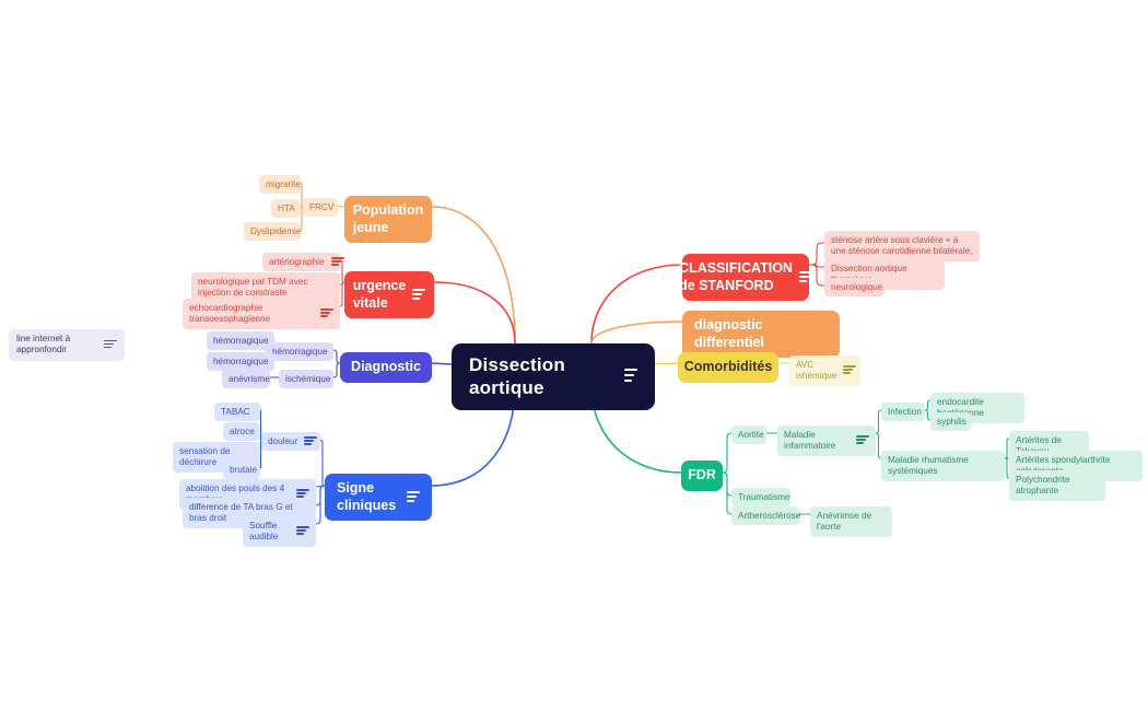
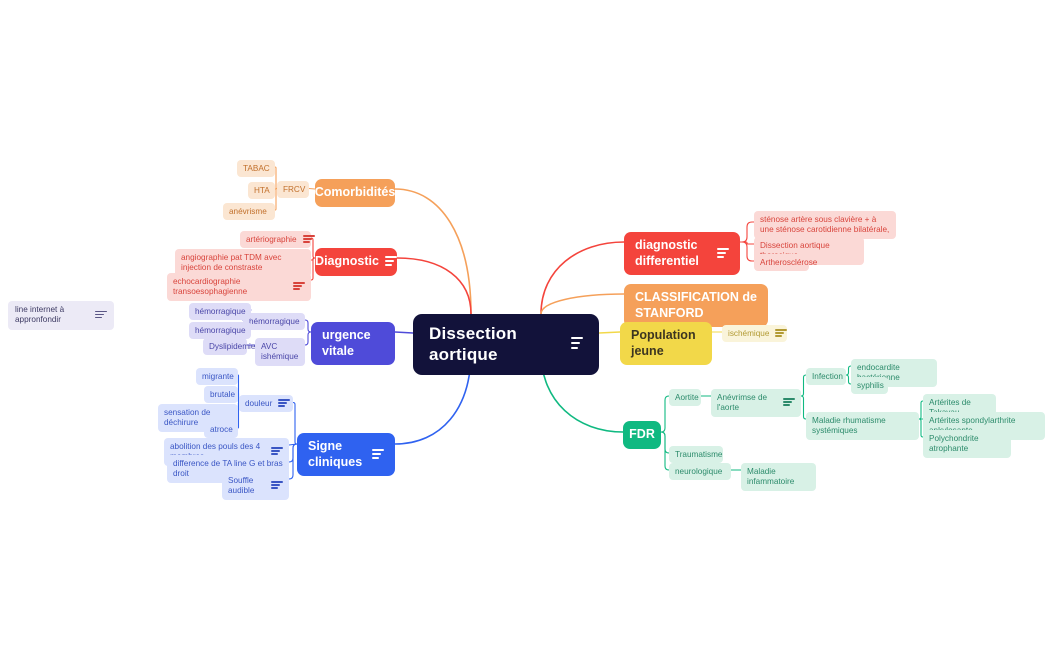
  Dissection aortique
- Population jeune
+ Comorbidités
  FRCV
- migrante
+ TABAC
  HTA
- Dyslipidemie
+ anévrisme
- urgence vitale
+ Diagnostic
  artériographie
- neurologique pat TDM avec injection de constraste
+ angiographie pat TDM avec injection de constraste
  echocardiographie transoesophagienne
- Diagnostic
+ urgence vitale
  hémorragique
  hémorragique
  hémorragique
- ischémique
+ AVC ishémique
- anévrisme
+ Dyslipidemie
  Signe cliniques
  douleur
- TABAC
+ migrante
- atroce
+ brutale
  sensation de déchirure
- brutale
+ atroce
  abolition des pouls des 4
- difference de TA bras G et bras droit
+ difference de TA line G et bras droit
  Souffle audible
- CLASSIFICATION de STANFORD
+ diagnostic differentiel
  sténose artère sous clavière + à une sténose carotidienne bilatérale,
- neurologique
+ Artherosclérose
- diagnostic differentiel
+ CLASSIFICATION de STANFORD
- Comorbidités
+ Population jeune
- AVC ishémique
+ ischémique
  FDR
  Aortite
- Maladie infammatoire
+ Anévrimse de l'aorte
  Infection
  syphilis
  Maladie rhumatisme systémiques
  Polychondrite atrophante
  Traumatisme
- Artherosclérose
+ neurologique
- Anévrimse de l'aorte
+ Maladie infammatoire
  line internet à appronfondir
